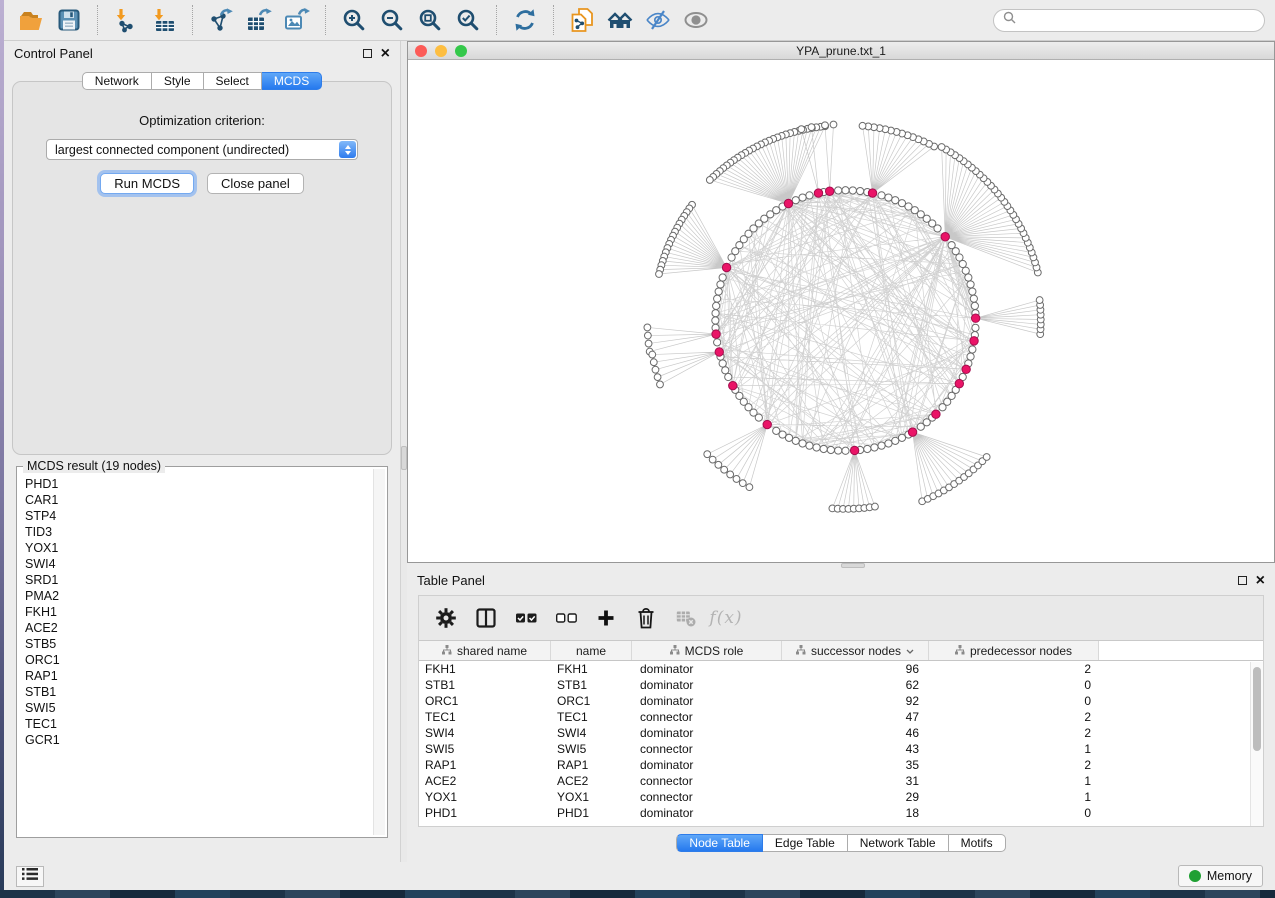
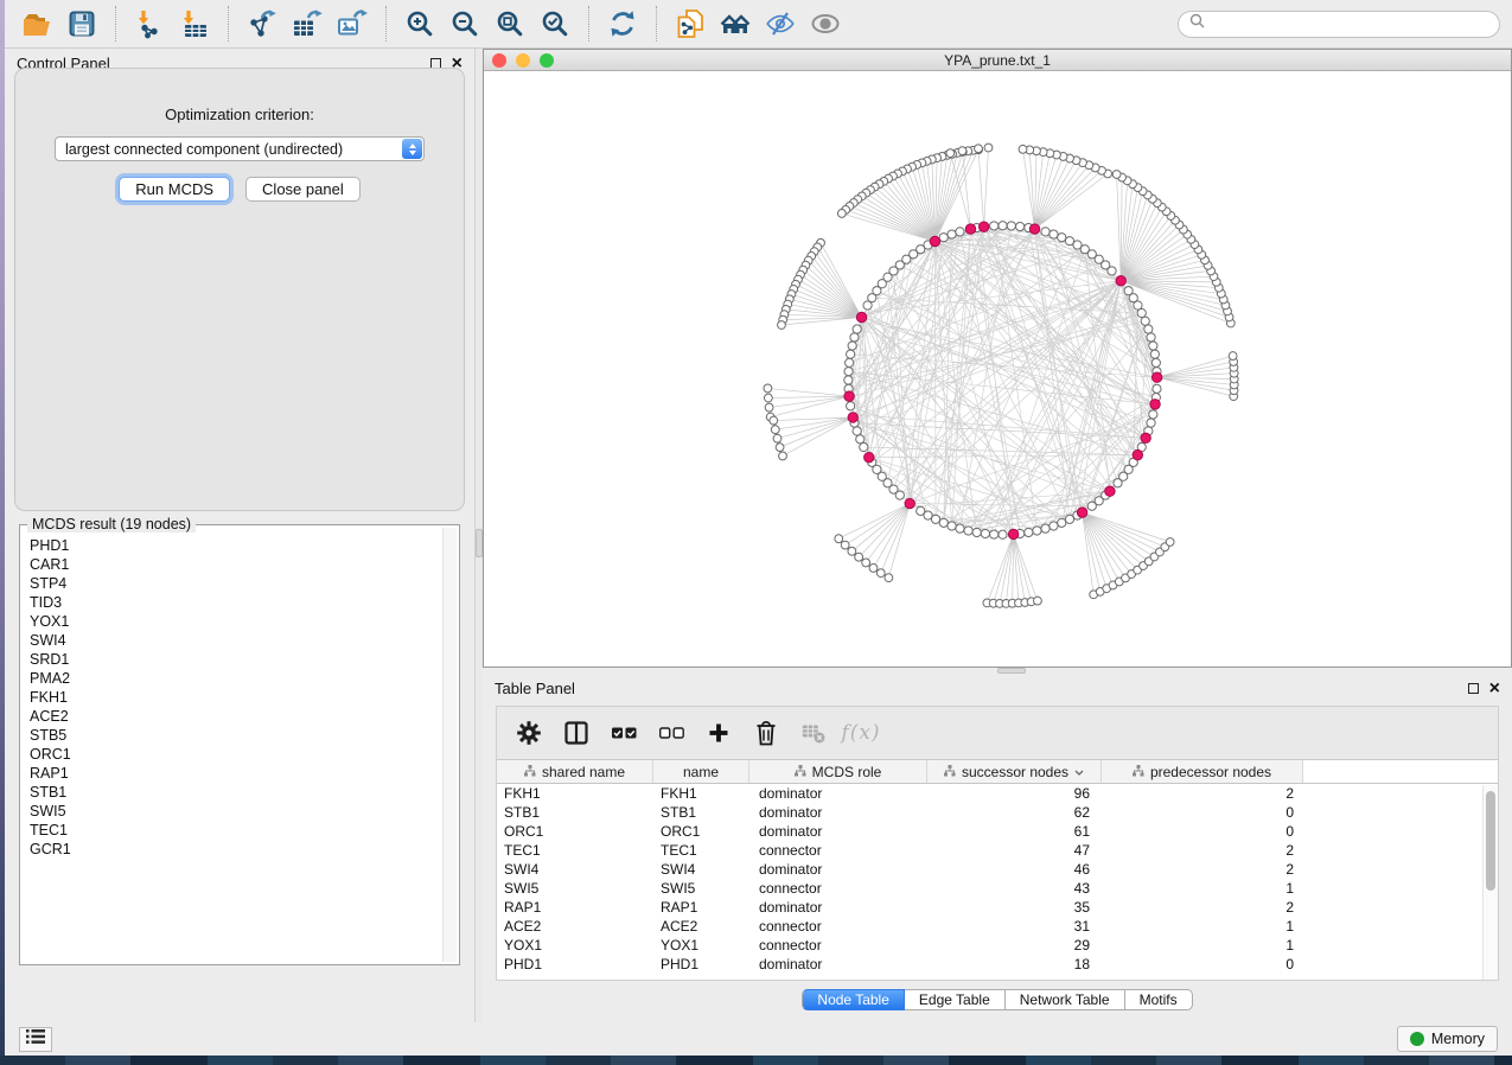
  Control Panel
  ×
- Network
- Style
- Select
- MCDS
  Optimization criterion:
  largest connected component (undirected)
  Run MCDS
  Close panel
  MCDS result (19 nodes)
  PHD1
  CAR1
  STP4
  TID3
  YOX1
  SWI4
  SRD1
  PMA2
  FKH1
  ACE2
  STB5
  ORC1
  RAP1
  STB1
  SWI5
  TEC1
  GCR1
  YPA_prune.txt_1
  Table Panel
  ×
  f(x)
  shared name
  name
  MCDS role
  successor nodes
  predecessor nodes
  FKH1
  FKH1
  dominator
  96
  2
  STB1
  STB1
  dominator
  62
  0
  ORC1
  ORC1
  dominator
- 92
+ 61
  0
  TEC1
  TEC1
  connector
  47
  2
  SWI4
  SWI4
  dominator
  46
  2
  SWI5
  SWI5
  connector
  43
  1
  RAP1
  RAP1
  dominator
  35
  2
  ACE2
  ACE2
  connector
  31
  1
  YOX1
  YOX1
  connector
  29
  1
  PHD1
  PHD1
  dominator
  18
  0
  Node Table
  Edge Table
  Network Table
  Motifs
  Memory
